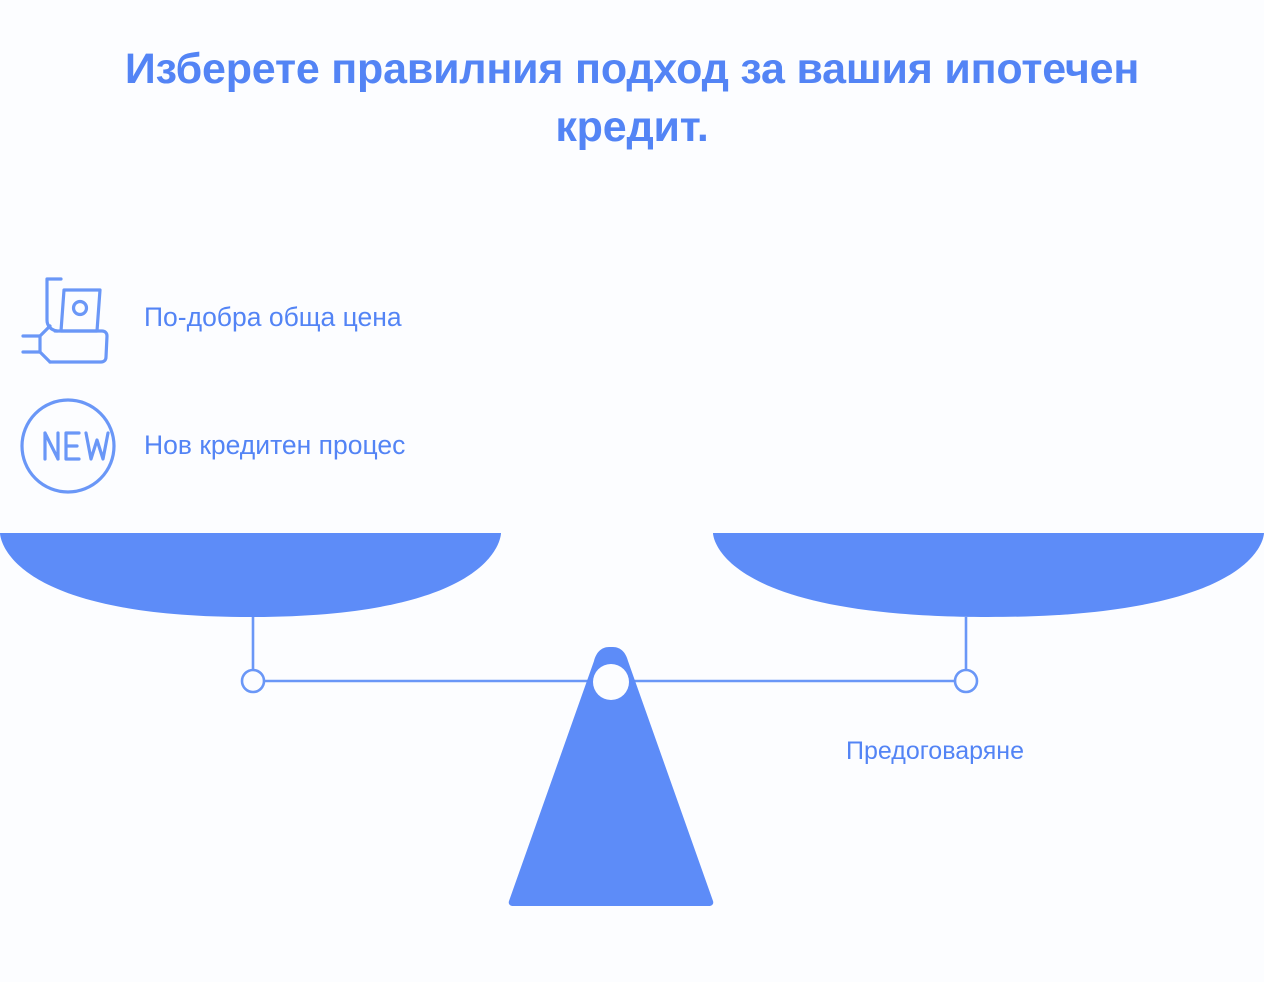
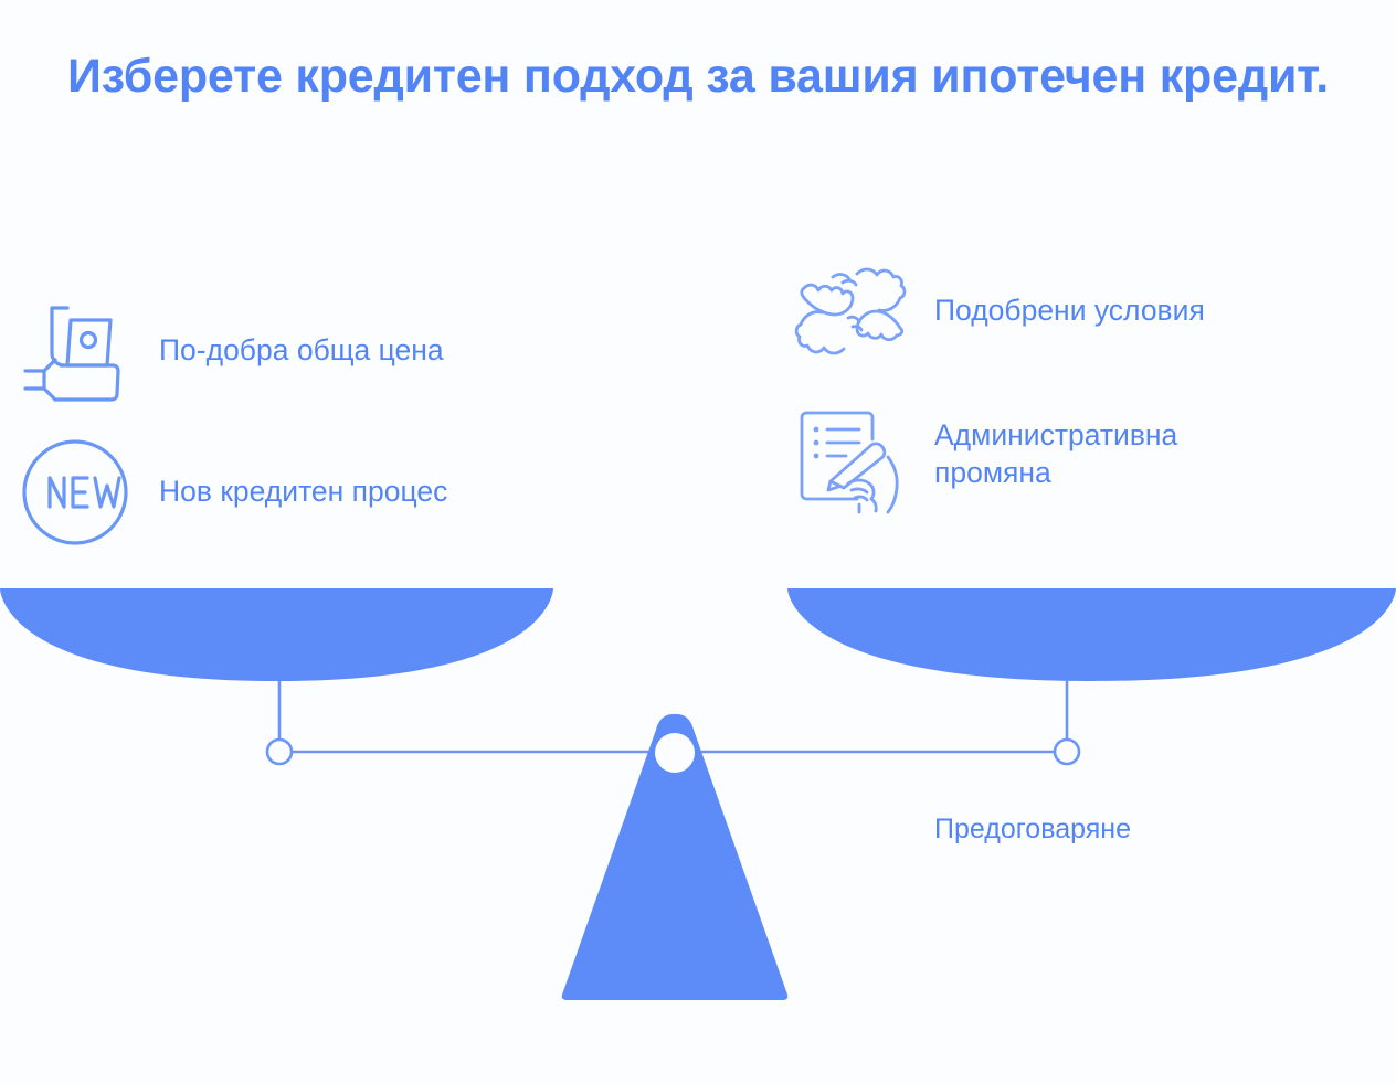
- Изберете правилния подход за вашия ипотечен кредит.
+ Изберете кредитен подход за вашия ипотечен кредит.
  По-добра обща цена
  Нов кредитен процес
+ Подобрени условия
+ Административна
+ промяна
  Предоговаряне
